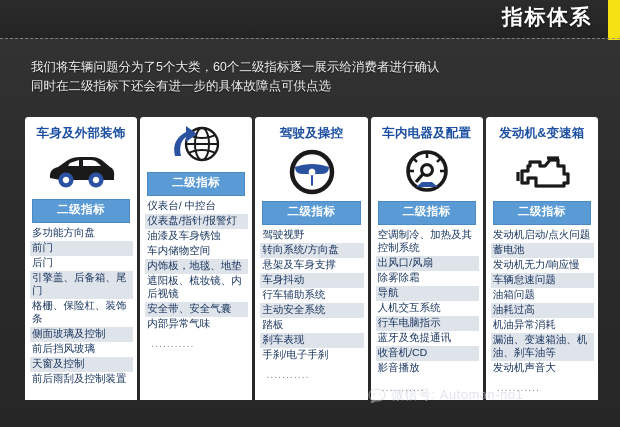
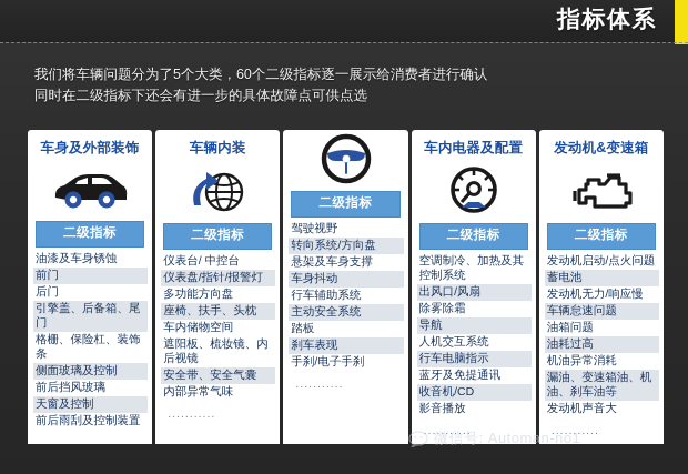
  指标体系
  我们将车辆问题分为了5个大类，60个二级指标逐一展示给消费者进行确认
  同时在二级指标下还会有进一步的具体故障点可供点选
  车身及外部装饰
  二级指标
- 多功能方向盘
+ 油漆及车身锈蚀
  前门
  后门
  引擎盖、后备箱、尾门
  格栅、保险杠、装饰条
  侧面玻璃及控制
  前后挡风玻璃
  天窗及控制
  前后雨刮及控制装置
  ...........
+ 车辆内装
  二级指标
  仪表台/ 中控台
  仪表盘/指针/报警灯
- 油漆及车身锈蚀
+ 多功能方向盘
+ 座椅、扶手、头枕
  车内储物空间
- 内饰板，地毯、地垫
  遮阳板、梳妆镜、内后视镜
  安全带、安全气囊
  内部异常气味
  ...........
- 驾驶及操控
  二级指标
  驾驶视野
  转向系统/方向盘
  悬架及车身支撑
  车身抖动
  行车辅助系统
  主动安全系统
  踏板
  刹车表现
  手刹/电子手刹
  ...........
  车内电器及配置
  二级指标
  空调制冷、加热及其控制系统
  出风口/风扇
  除雾除霜
  导航
  人机交互系统
  行车电脑指示
  蓝牙及免提通讯
  收音机/CD
  影音播放
  ...........
  发动机&变速箱
  二级指标
  发动机启动/点火问题
  蓄电池
  发动机无力/响应慢
  车辆怠速问题
  油箱问题
  油耗过高
  机油异常消耗
  漏油、变速箱油、机油、刹车油等
  发动机声音大
  ...........
  微信号: Automan-no1
